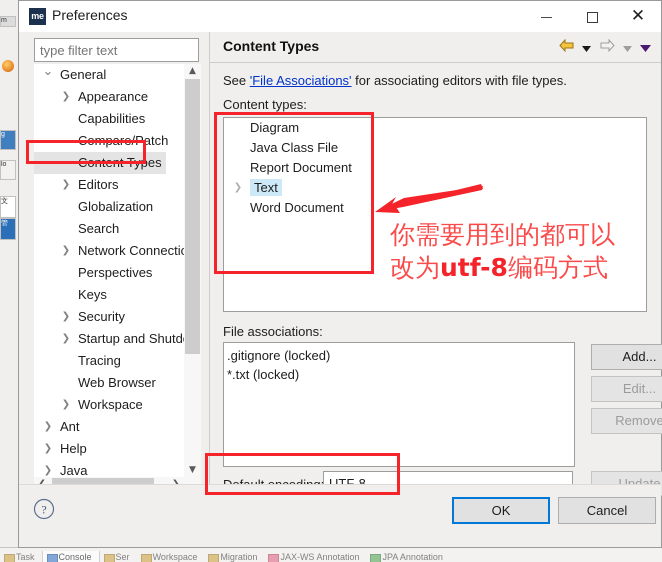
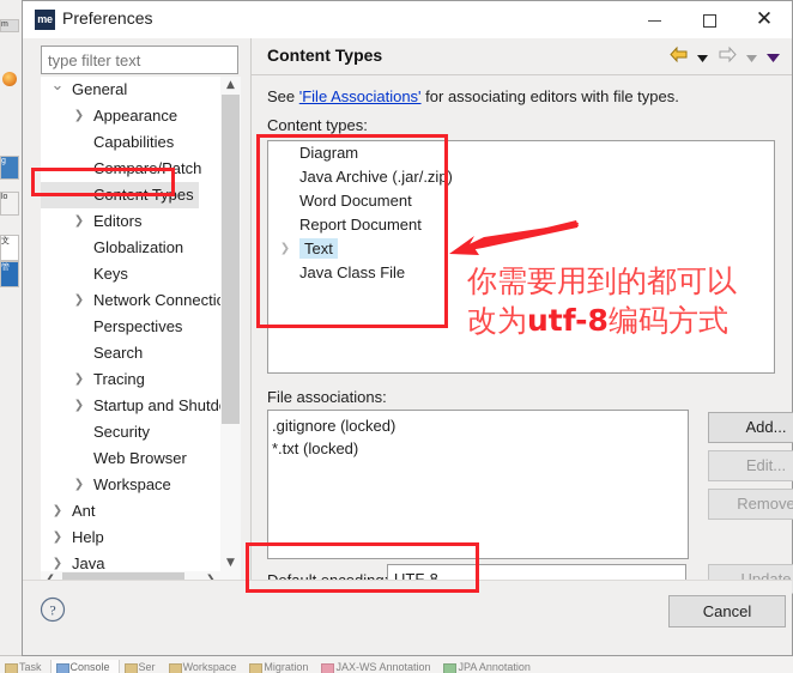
  Task Console Ser Workspace Migration JAX-WS Annotation JPA Annotation
  me
  Preferences
  ✕
  type filter text
  ⌄
  General
  ❯
  Appearance
  Capabilities
  Compare/Patch
  Content Types
  ❯
  Editors
  Globalization
- Search
+ Keys
  ❯
  Network Connecti
  Perspectives
- Keys
+ Search
  ❯
- Security
+ Tracing
  ❯
  Startup and Shutd
- Tracing
+ Security
  Web Browser
  ❯
  Workspace
  ❯
  Ant
  ❯
  Help
  ❯
  Java
  ▲
  ▼
  Content Types
  See 'File Associations' for associating editors with file types.
  Content types:
  Diagram
+ Java Archive (.jar/.zip)
- Java Class File
+ Word Document
  Report Document
  ❯
  Text
- Word Document
+ Java Class File
  File associations:
  .gitignore (locked)
  *.txt (locked)
  Add...
  Edit...
  Remove
  UTF-8
  ?
- OK
  Cancel
  你需要用到的都可以
  改为utf-8编码方式
